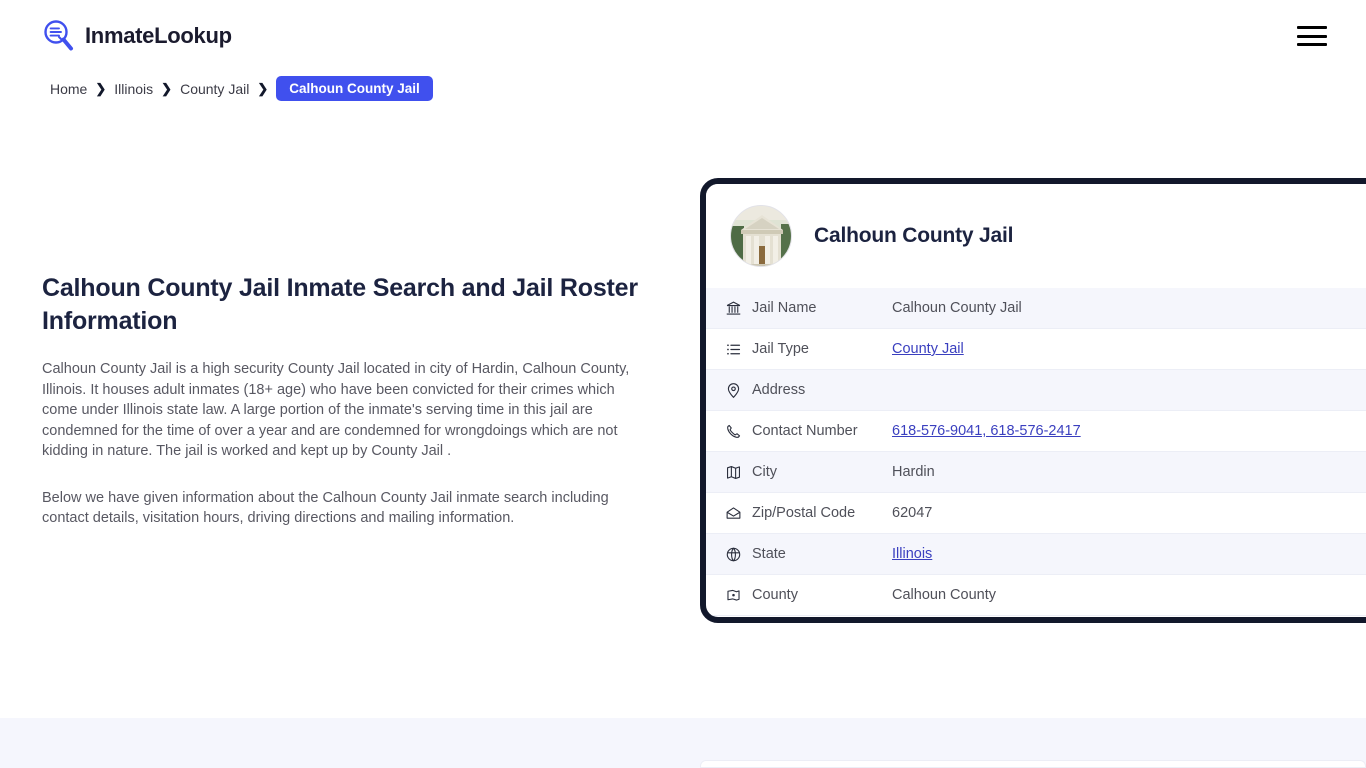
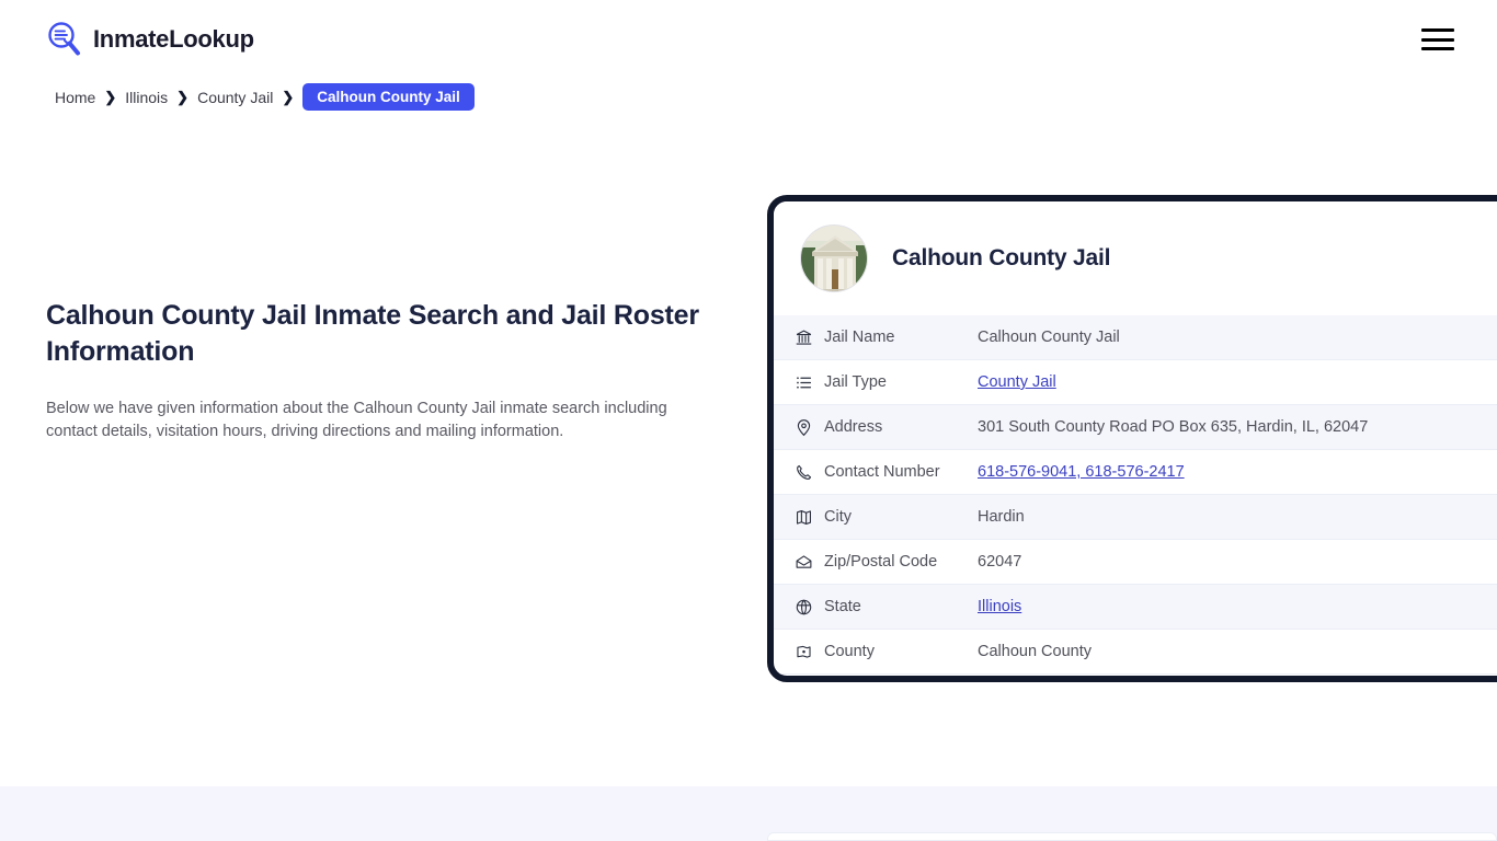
  InmateLookup
  Home
  ❯
  Illinois
  ❯
  County Jail
  ❯
  Calhoun County Jail
  Calhoun County Jail Inmate Search and Jail Roster Information
- Calhoun County Jail is a high security County Jail located in city of Hardin, Calhoun County, Illinois. It houses adult inmates (18+ age) who have been convicted for their crimes which come under Illinois state law. A large portion of the inmate's serving time in this jail are condemned for the time of over a year and are condemned for wrongdoings which are not kidding in nature. The jail is worked and kept up by County Jail .
  Below we have given information about the Calhoun County Jail inmate search including contact details, visitation hours, driving directions and mailing information.
  Calhoun County Jail
  Jail Name
  Calhoun County Jail
  Jail Type
  County Jail
  Address
+ 301 South County Road PO Box 635, Hardin, IL, 62047
  Contact Number
  618-576-9041, 618-576-2417
  City
  Hardin
  Zip/Postal Code
  62047
  State
  Illinois
  County
  Calhoun County
